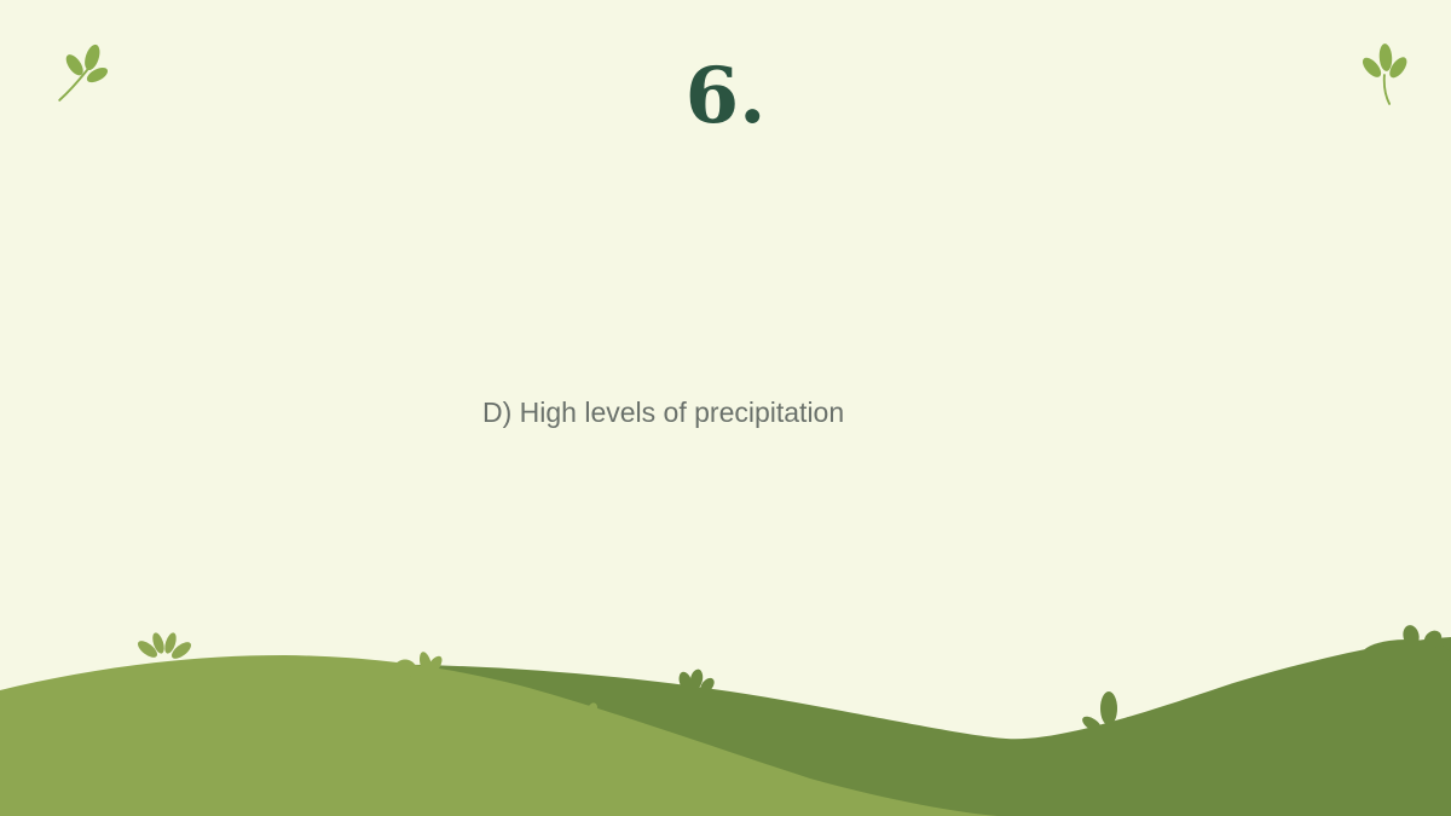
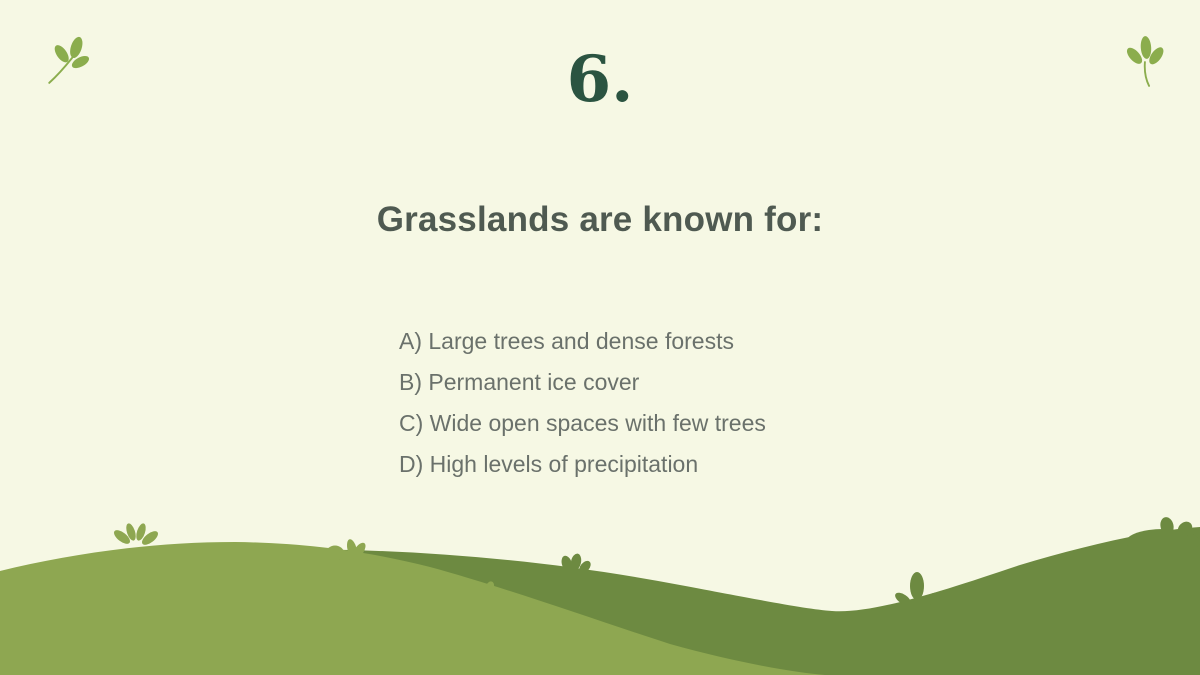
  6.
+ Grasslands are known for:
+ A) Large trees and dense forests
+ B) Permanent ice cover
+ C) Wide open spaces with few trees
  D) High levels of precipitation
